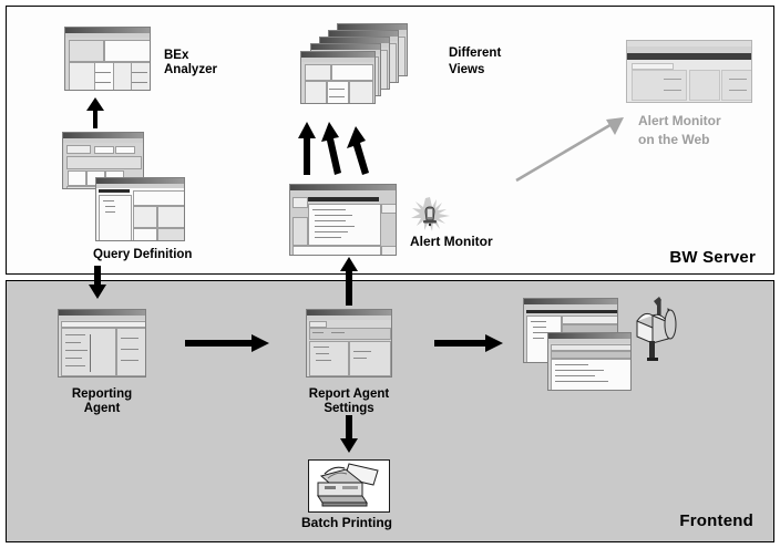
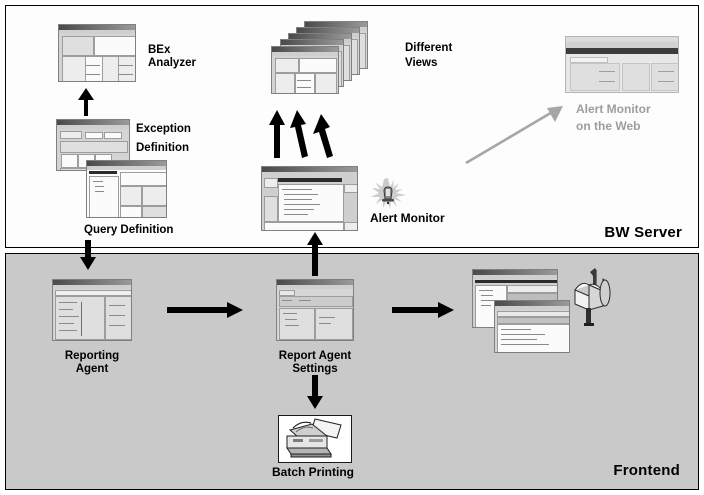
  BW Server
  BEx
  Analyzer
+ Exception
+ Definition
  Query Definition
  Different
  Views
  Alert Monitor
  Alert Monitor
  on the Web
  Frontend
  Reporting
  Agent
  Report Agent
  Settings
  Batch Printing
